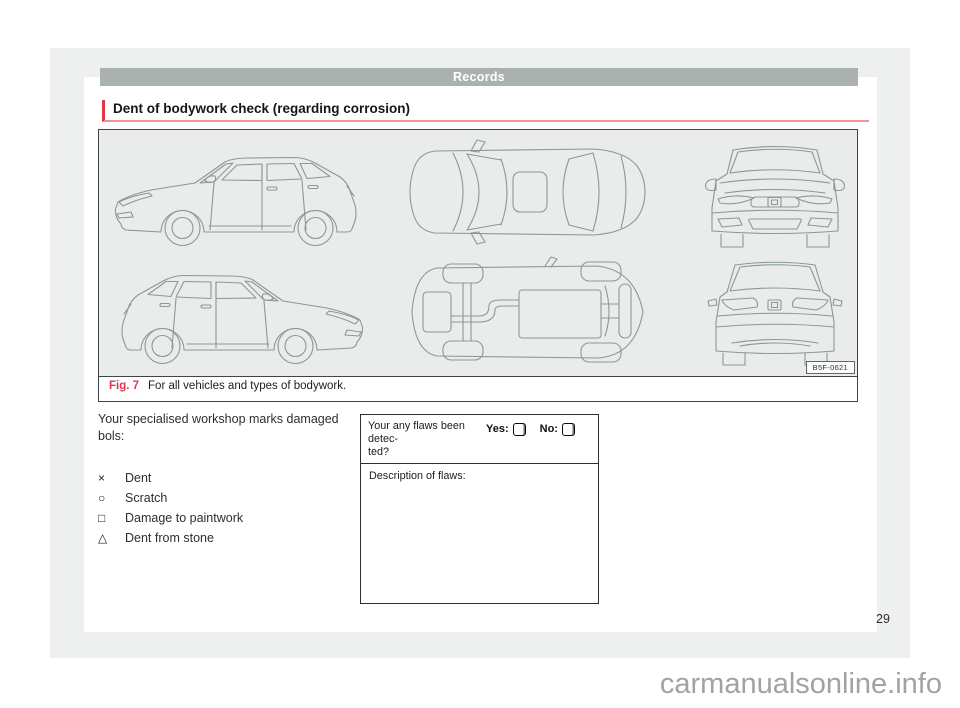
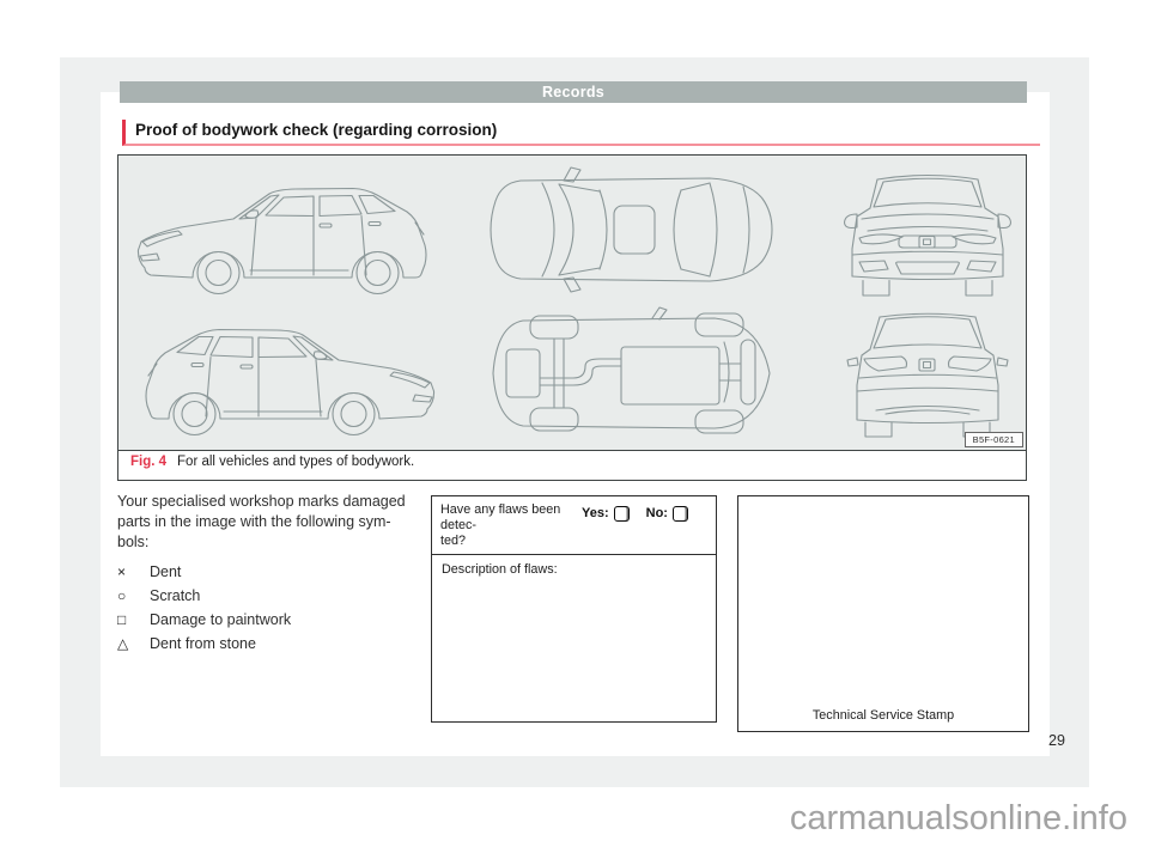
  Records
- Dent of bodywork check (regarding corrosion)
+ Proof of bodywork check (regarding corrosion)
  B5F-0621
- Fig. 7 For all vehicles and types of bodywork.
+ Fig. 4 For all vehicles and types of bodywork.
  Your specialised workshop marks damaged
+ parts in the image with the following sym-
  bols:
  ×
  Dent
  ○
  Scratch
  □
  Damage to paintwork
  △
  Dent from stone
- Your any flaws been detec-
+ Have any flaws been detec-
  ted?
  Yes:
  No:
  Description of flaws:
+ Technical Service Stamp
  29
  carmanualsonline.info
